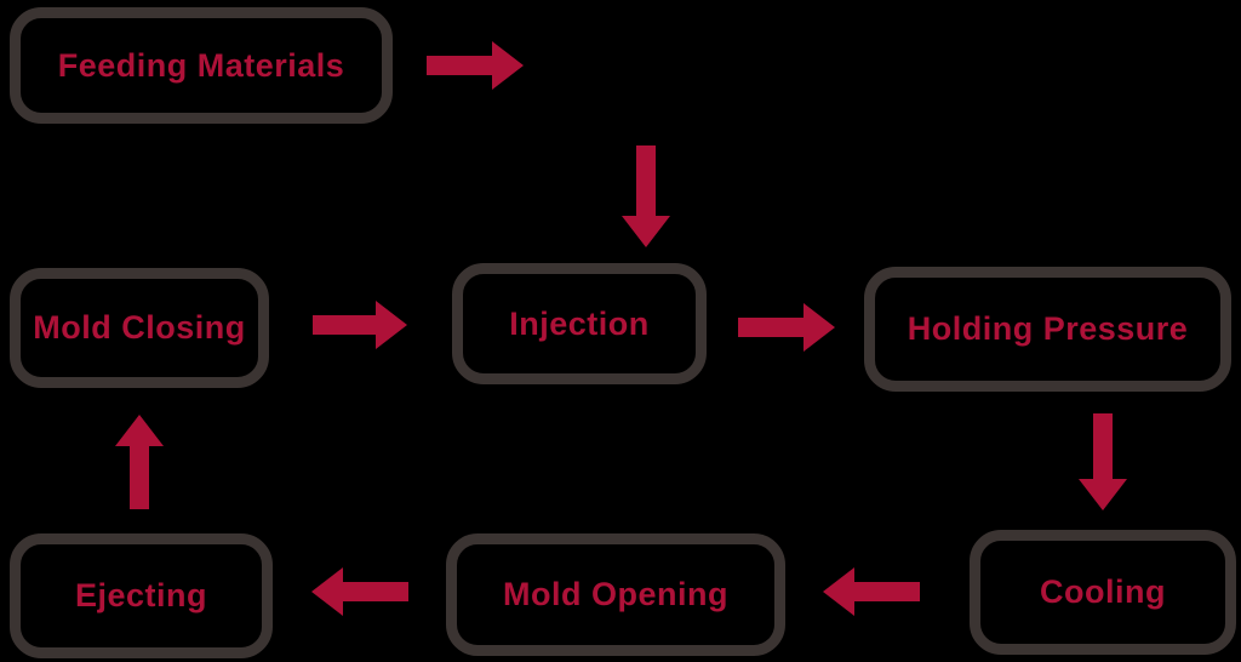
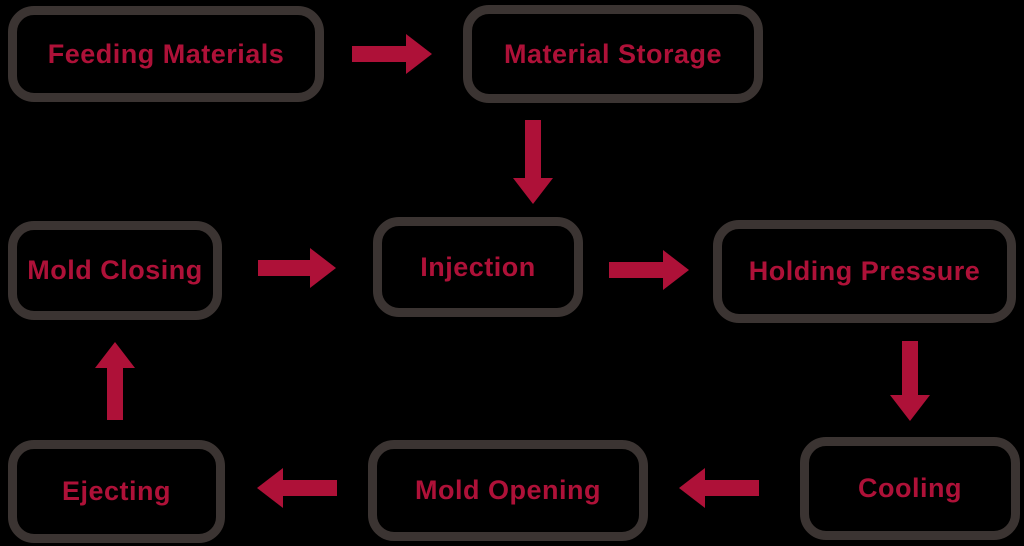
  Feeding Materials
+ Material Storage
  Mold Closing
  Injection
  Holding Pressure
  Ejecting
  Mold Opening
  Cooling
